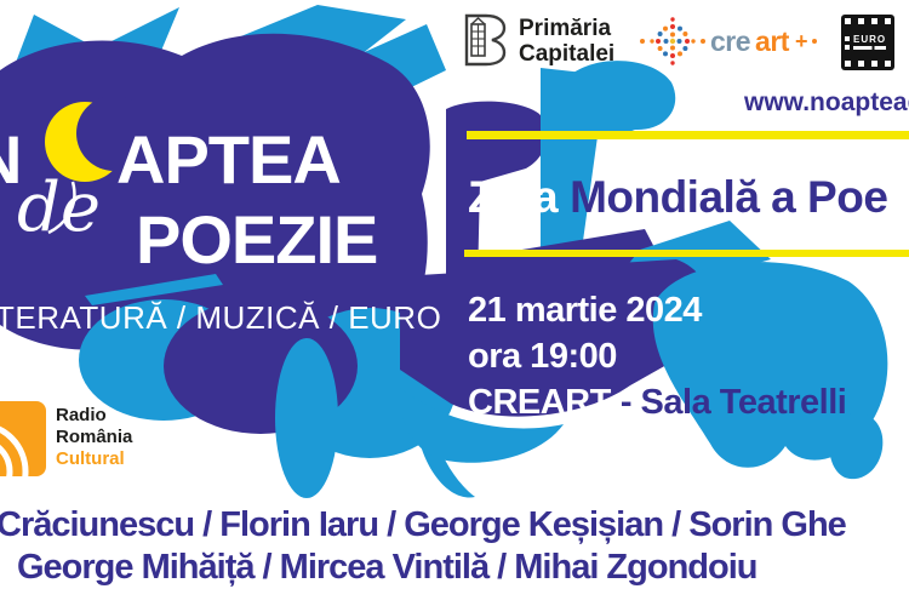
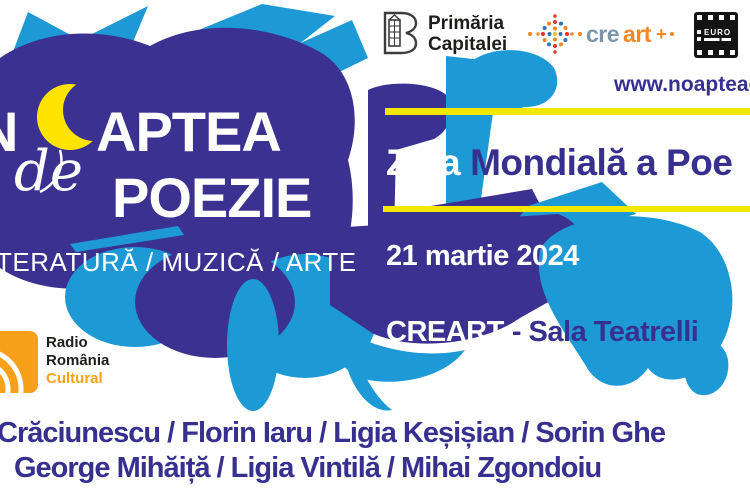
  APTEA
  de
  POEZIE
- TERATURĂ / MUZICĂ / EURO
+ TERATURĂ / MUZICĂ / ARTE
  Primăria
  Capitalei
  cre
  art
  +
  EURO
  www.noaptea
  Ziua Mondială a Poe
  21 martie 2024
- ora 19:00
  CREART - Sala Teatrelli
  Radio
  România
  Cultural
- Crăciunescu / Florin Iaru / George Keșișian / Sorin Ghe
+ Crăciunescu / Florin Iaru / Ligia Keșișian / Sorin Ghe
- George Mihăiță / Mircea Vintilă / Mihai Zgondoiu
+ George Mihăiță / Ligia Vintilă / Mihai Zgondoiu
